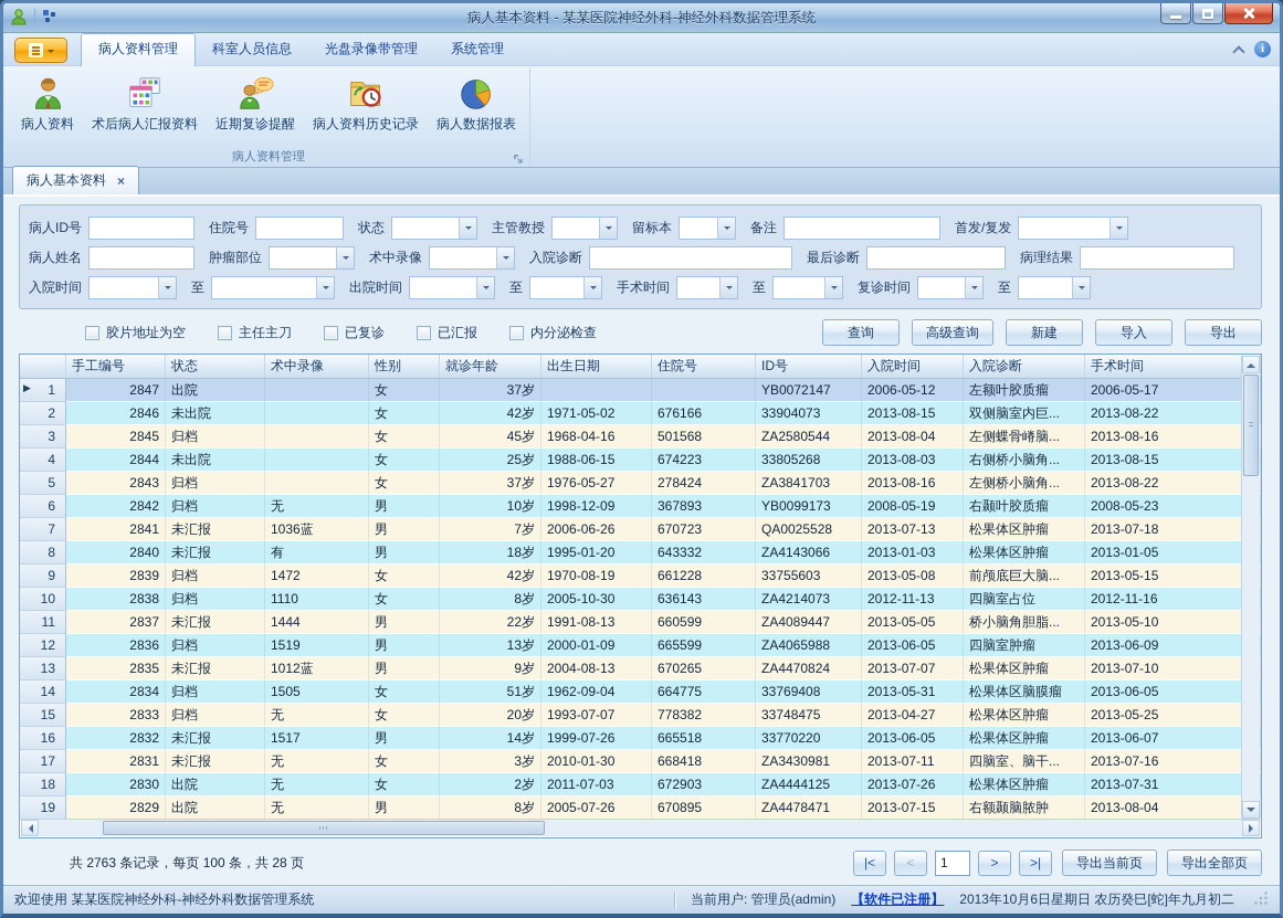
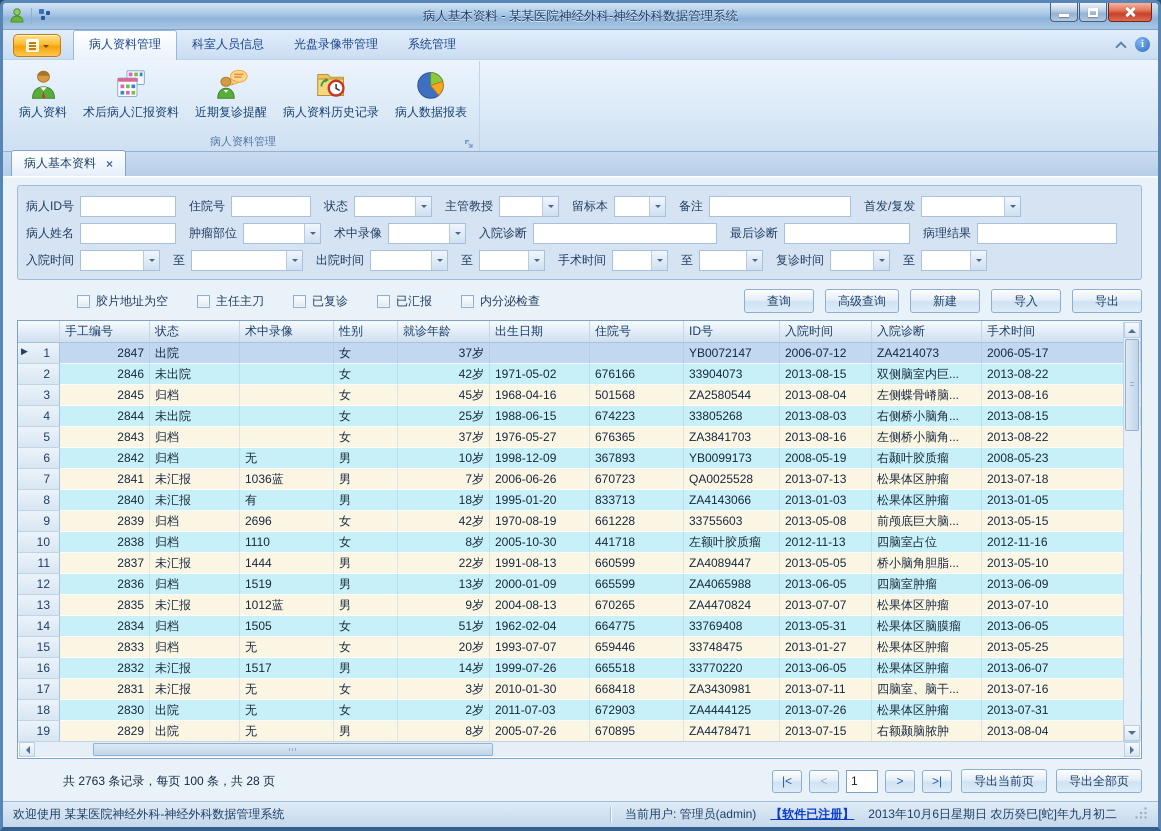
  病人基本资料 - 某某医院神经外科-神经外科数据管理系统
  病人资料管理
  科室人员信息
  光盘录像带管理
  系统管理
  i
  病人资料
  术后病人汇报资料
  近期复诊提醒
  病人资料历史记录
  病人数据报表
  病人资料管理
  病人基本资料
  ×
  病人ID号
  住院号
  状态
  主管教授
  留标本
  备注
  首发/复发
  病人姓名
  肿瘤部位
  术中录像
  入院诊断
  最后诊断
  病理结果
  入院时间
  至
  出院时间
  至
  手术时间
  至
  复诊时间
  至
  胶片地址为空
  主任主刀
  已复诊
  已汇报
  内分泌检查
  查询
  高级查询
  新建
  导入
  导出
  手工编号
  状态
  术中录像
  性别
  就诊年龄
  出生日期
  住院号
  ID号
  入院时间
  入院诊断
  手术时间
  ▶
  1
  2847
  出院
  女
  37岁
  YB0072147
- 2006-05-12
+ 2006-07-12
- 左额叶胶质瘤
+ ZA4214073
  2006-05-17
  2
  2846
  未出院
  女
  42岁
  1971-05-02
  676166
  33904073
  2013-08-15
  双侧脑室内巨...
  2013-08-22
  3
  2845
  归档
  女
  45岁
  1968-04-16
  501568
  ZA2580544
  2013-08-04
  左侧蝶骨嵴脑...
  2013-08-16
  4
  2844
  未出院
  女
  25岁
  1988-06-15
  674223
  33805268
  2013-08-03
  右侧桥小脑角...
  2013-08-15
  5
  2843
  归档
  女
  37岁
  1976-05-27
- 278424
+ 676365
  ZA3841703
  2013-08-16
  左侧桥小脑角...
  2013-08-22
  6
  2842
  归档
  无
  男
  10岁
  1998-12-09
  367893
  YB0099173
  2008-05-19
  右颞叶胶质瘤
  2008-05-23
  7
  2841
  未汇报
  1036蓝
  男
  7岁
  2006-06-26
  670723
  QA0025528
  2013-07-13
  松果体区肿瘤
  2013-07-18
  8
  2840
  未汇报
  有
  男
  18岁
  1995-01-20
- 643332
+ 833713
  ZA4143066
  2013-01-03
  松果体区肿瘤
  2013-01-05
  9
  2839
  归档
- 1472
+ 2696
  女
  42岁
  1970-08-19
  661228
  33755603
  2013-05-08
  前颅底巨大脑...
  2013-05-15
  10
  2838
  归档
  1110
  女
  8岁
  2005-10-30
- 636143
+ 441718
- ZA4214073
+ 左额叶胶质瘤
  2012-11-13
  四脑室占位
  2012-11-16
  11
  2837
  未汇报
  1444
  男
  22岁
  1991-08-13
  660599
  ZA4089447
  2013-05-05
  桥小脑角胆脂...
  2013-05-10
  12
  2836
  归档
  1519
  男
  13岁
  2000-01-09
  665599
  ZA4065988
  2013-06-05
  四脑室肿瘤
  2013-06-09
  13
  2835
  未汇报
  1012蓝
  男
  9岁
  2004-08-13
  670265
  ZA4470824
  2013-07-07
  松果体区肿瘤
  2013-07-10
  14
  2834
  归档
  1505
  女
  51岁
- 1962-09-04
+ 1962-02-04
  664775
  33769408
  2013-05-31
  松果体区脑膜瘤
  2013-06-05
  15
  2833
  归档
  无
  女
  20岁
  1993-07-07
- 778382
+ 659446
  33748475
- 2013-04-27
+ 2013-01-27
  松果体区肿瘤
  2013-05-25
  16
  2832
  未汇报
  1517
  男
  14岁
  1999-07-26
  665518
  33770220
  2013-06-05
  松果体区肿瘤
  2013-06-07
  17
  2831
  未汇报
  无
  女
  3岁
  2010-01-30
  668418
  ZA3430981
  2013-07-11
  四脑室、脑干...
  2013-07-16
  18
  2830
  出院
  无
  女
  2岁
  2011-07-03
  672903
  ZA4444125
  2013-07-26
  松果体区肿瘤
  2013-07-31
  19
  2829
  出院
  无
  男
  8岁
  2005-07-26
  670895
  ZA4478471
  2013-07-15
  右额颞脑脓肿
  2013-08-04
  共 2763 条记录，每页 100 条，共 28 页
  |<
  <
  1
  >
  >|
  导出当前页
  导出全部页
  欢迎使用 某某医院神经外科-神经外科数据管理系统
  当前用户: 管理员(admin)
  【软件已注册】
  2013年10月6日星期日 农历癸巳[蛇]年九月初二
